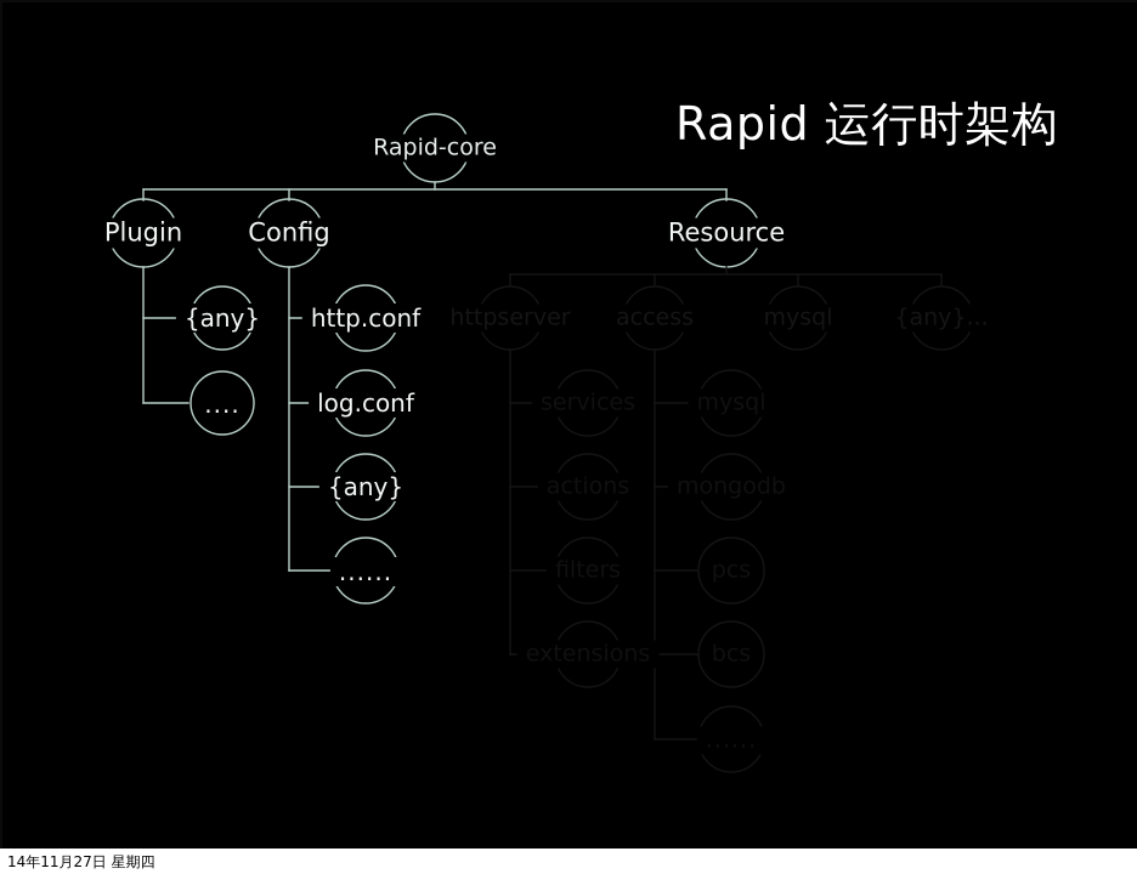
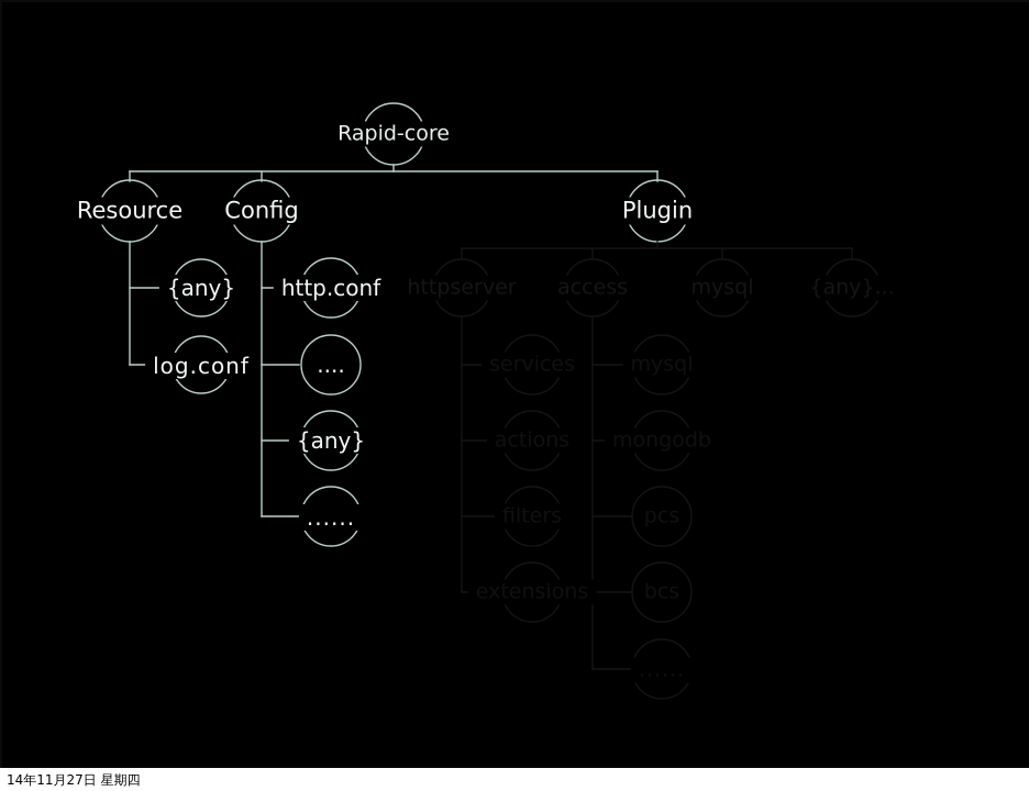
- Rapid 运行时架构
  Rapid-core
- Plugin
+ Resource
  Config
- Resource
+ Plugin
  {any}
- ....
+ log.conf
  http.conf
- log.conf
+ ....
  {any}
  ......
  14年11月27日 星期四
